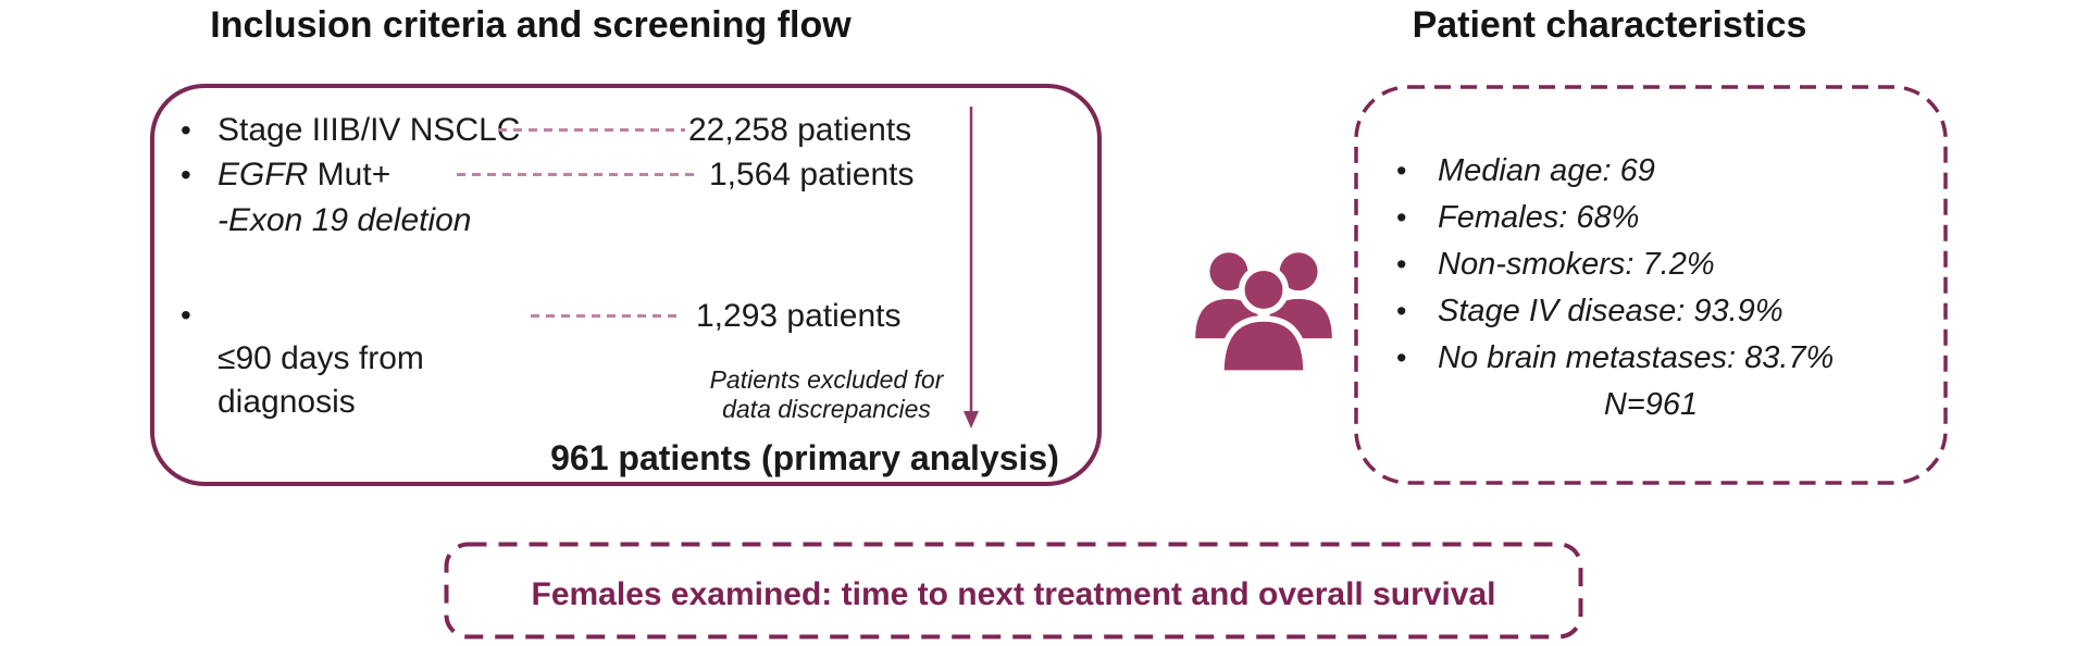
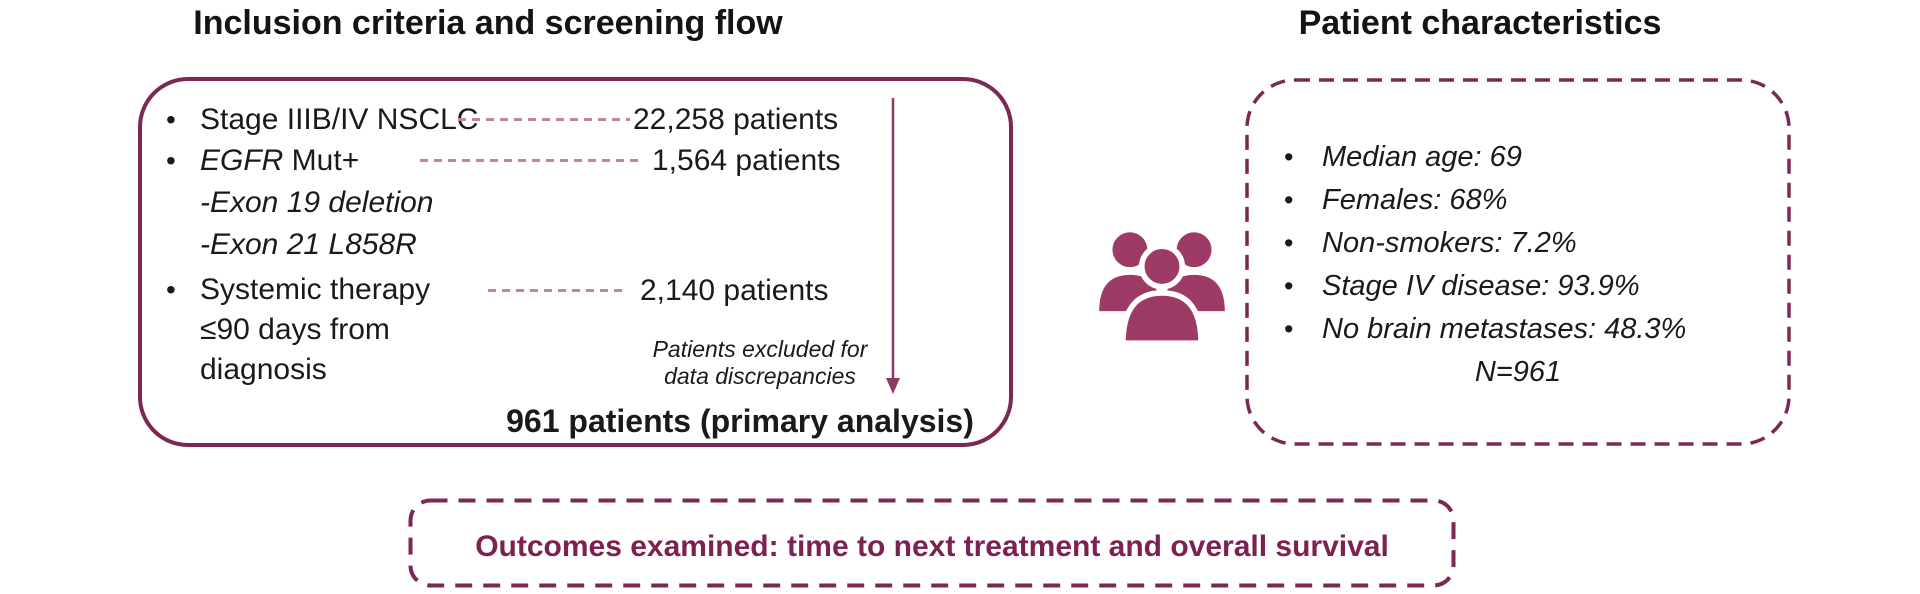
  Inclusion criteria and screening flow
  Patient characteristics
  •
  Stage IIIB/IV NSCL
  22,258 patients
  •
  EGFR Mut+
  1,564 patients
  -Exon 19 deletion
+ -Exon 21 L858R
  •
+ Systemic therapy
- 1,293 patients
+ 2,140 patients
  ≤90 days from
  diagnosis
  Patients excluded for
  data discrepancies
  961 patients (primary analysis)
  • Median age: 69
  • Females: 68%
  • Non-smokers: 7.2%
  • Stage IV disease: 93.9%
- • No brain metastases: 83.7%
+ • No brain metastases: 48.3%
  N=961
- Females examined: time to next treatment and overall survival
+ Outcomes examined: time to next treatment and overall survival
